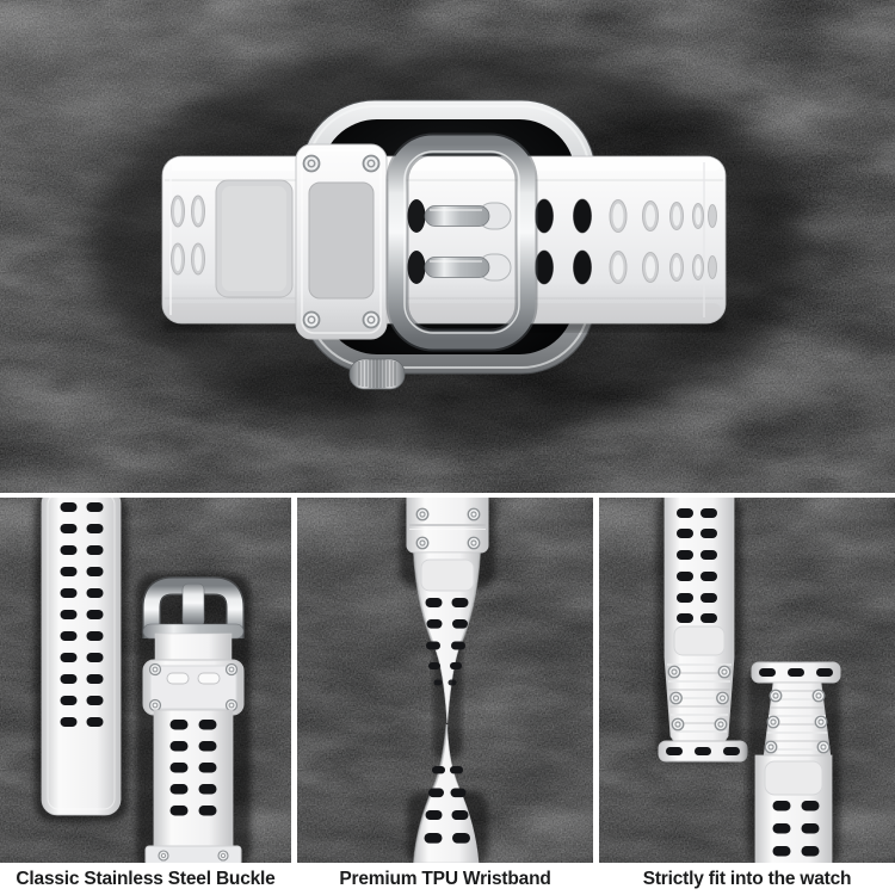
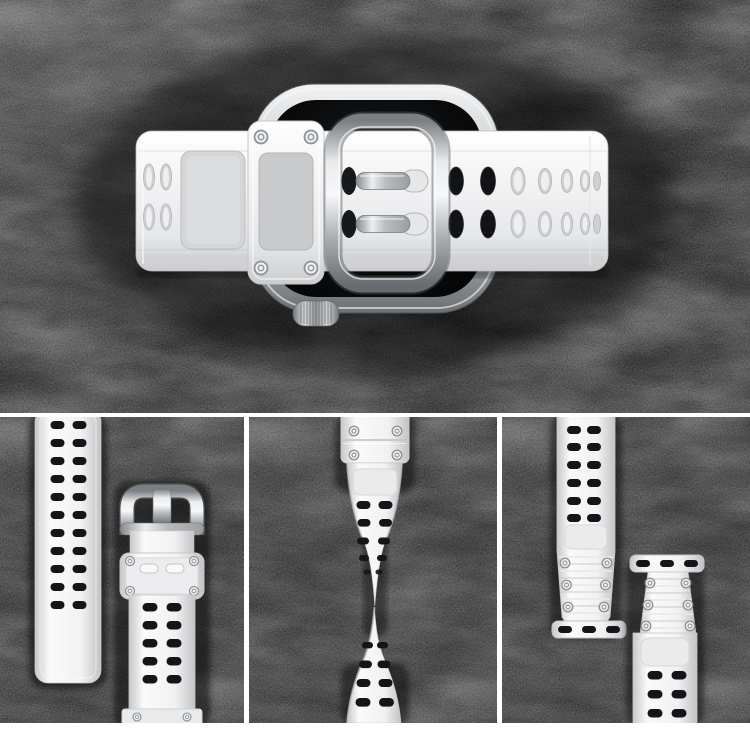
- Classic Stainless Steel Buckle
- Premium TPU Wristband
- Strictly fit into the watch
